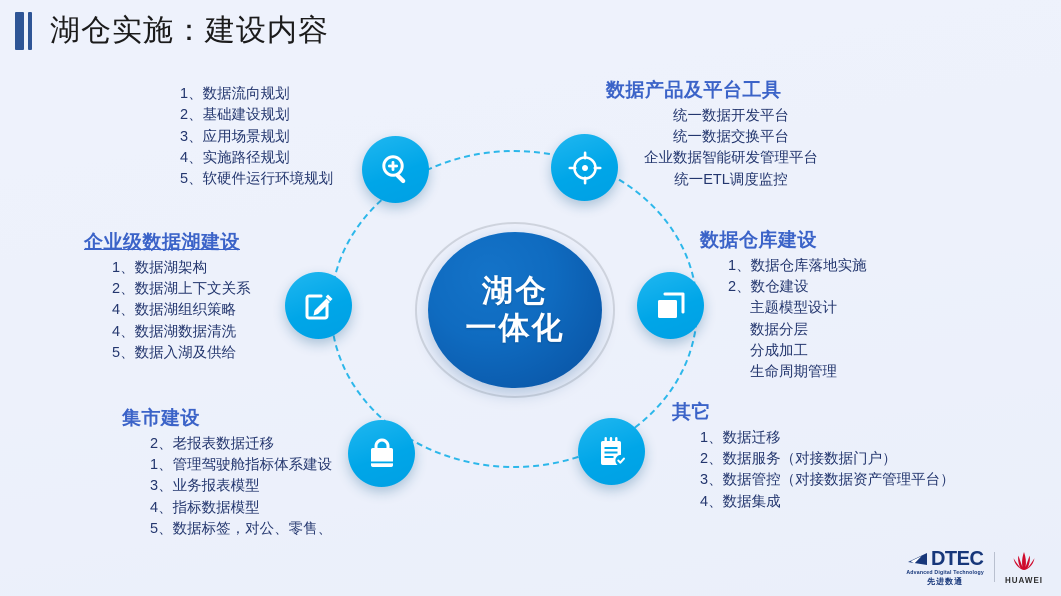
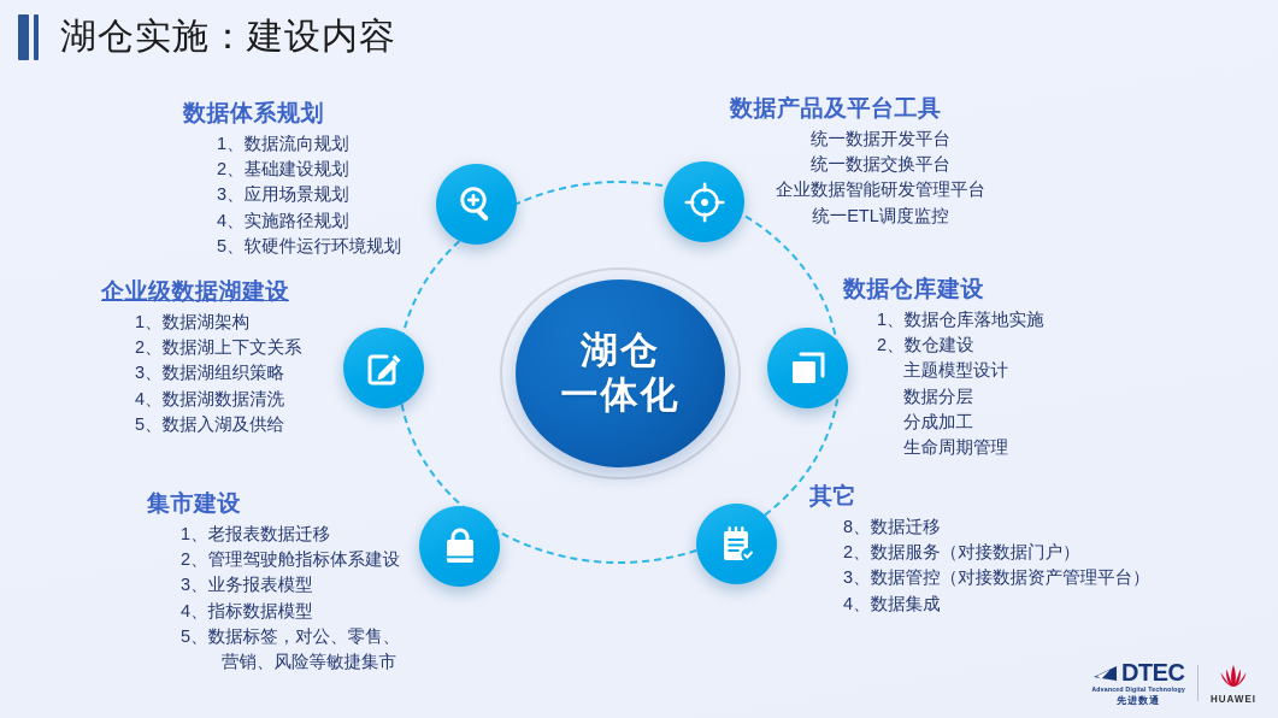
  湖仓实施：建设内容
  湖仓
  一体化
+ 数据体系规划
  1、数据流向规划
  2、基础建设规划
  3、应用场景规划
  4、实施路径规划
  5、软硬件运行环境规划
  数据产品及平台工具
  统一数据开发平台
  统一数据交换平台
  企业数据智能研发管理平台
  统一ETL调度监控
  企业级数据湖建设
  1、数据湖架构
  2、数据湖上下文关系
- 4、数据湖组织策略
+ 3、数据湖组织策略
  4、数据湖数据清洗
  5、数据入湖及供给
  数据仓库建设
  1、数据仓库落地实施
  2、数仓建设
  主题模型设计
  数据分层
  分成加工
  生命周期管理
  集市建设
- 2、老报表数据迁移
+ 1、老报表数据迁移
- 1、管理驾驶舱指标体系建设
+ 2、管理驾驶舱指标体系建设
  3、业务报表模型
  4、指标数据模型
  5、数据标签，对公、零售、
+ 营销、风险等敏捷集市
  其它
- 1、数据迁移
+ 8、数据迁移
  2、数据服务（对接数据门户）
  3、数据管控（对接数据资产管理平台）
  4、数据集成
  DTEC
  先进数通
  HUAWEI
